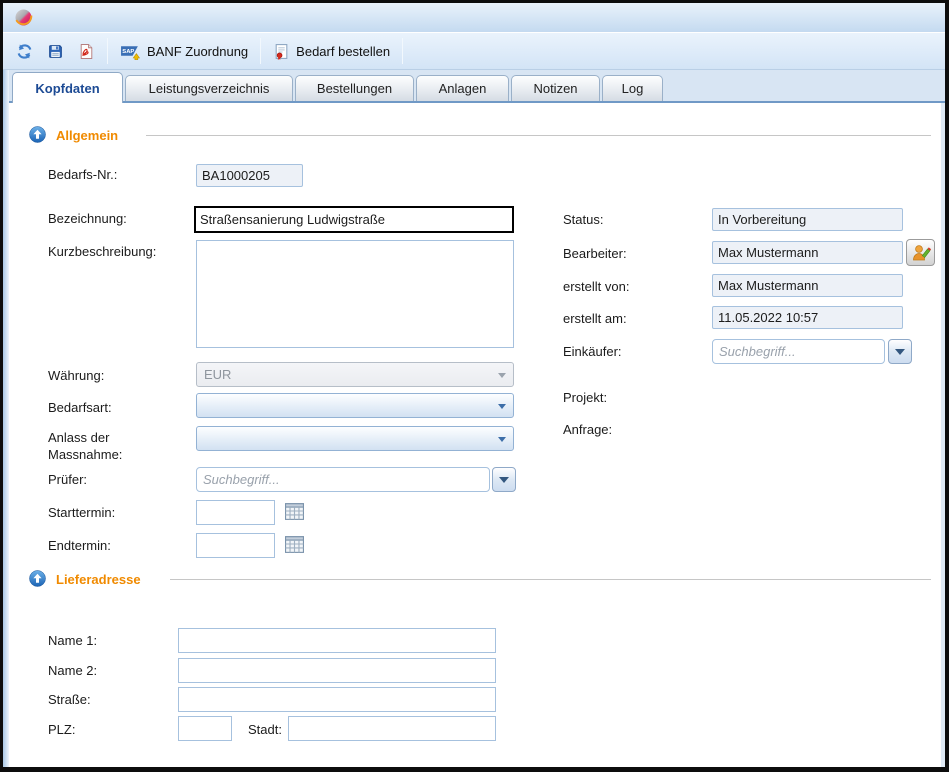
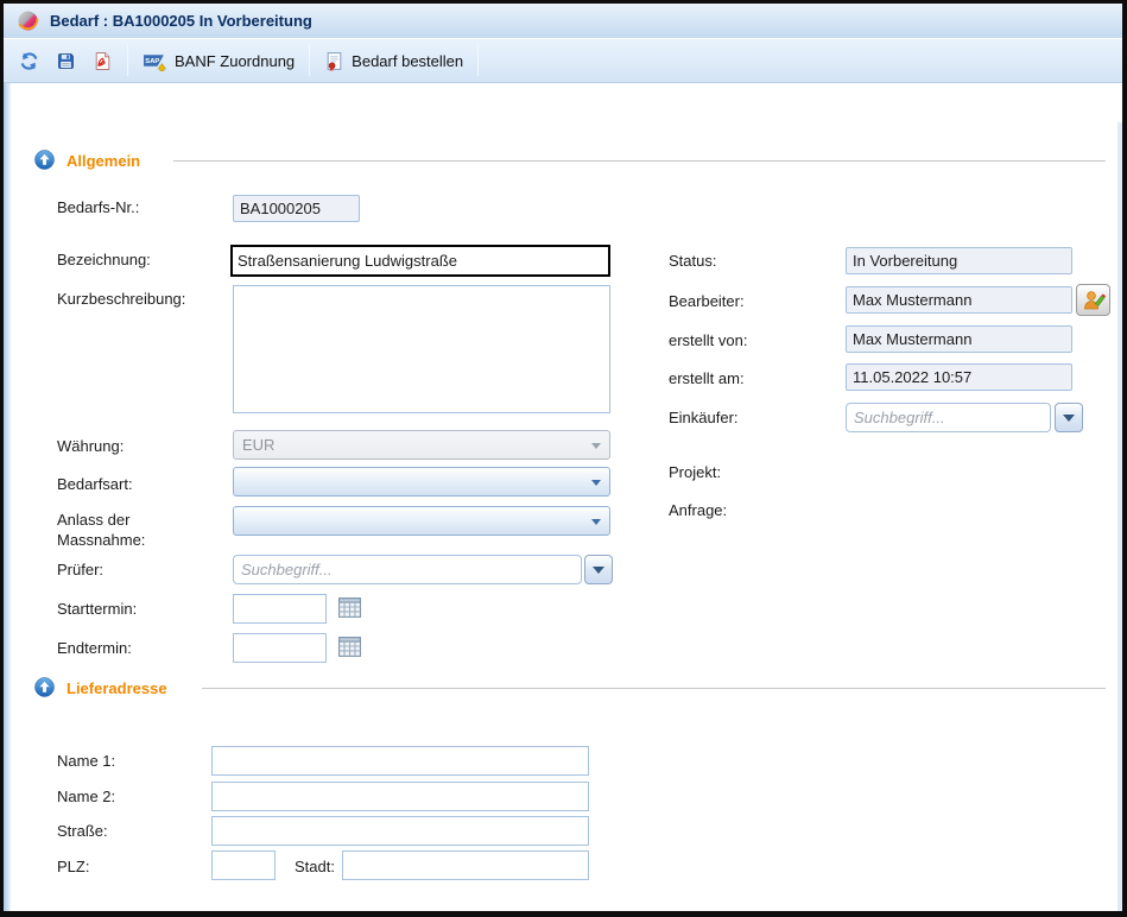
+ Bedarf : BA1000205 In Vorbereitung
  BANF Zuordnung
  Bedarf bestellen
- Kopfdaten
- Leistungsverzeichnis
- Bestellungen
- Anlagen
- Notizen
- Log
  Allgemein
  Bedarfs-Nr.:
  BA1000205
  Bezeichnung:
  Straßensanierung Ludwigstraße
  Kurzbeschreibung:
  Währung:
  EUR
  Bedarfsart:
  Anlass der
  Massnahme:
  Prüfer:
  Suchbegriff...
  Starttermin:
  Endtermin:
  Status:
  In Vorbereitung
  Bearbeiter:
  Max Mustermann
  erstellt von:
  Max Mustermann
  erstellt am:
  11.05.2022 10:57
  Einkäufer:
  Suchbegriff...
  Projekt:
  Anfrage:
  Lieferadresse
  Name 1:
  Name 2:
  Straße:
  PLZ:
  Stadt:
